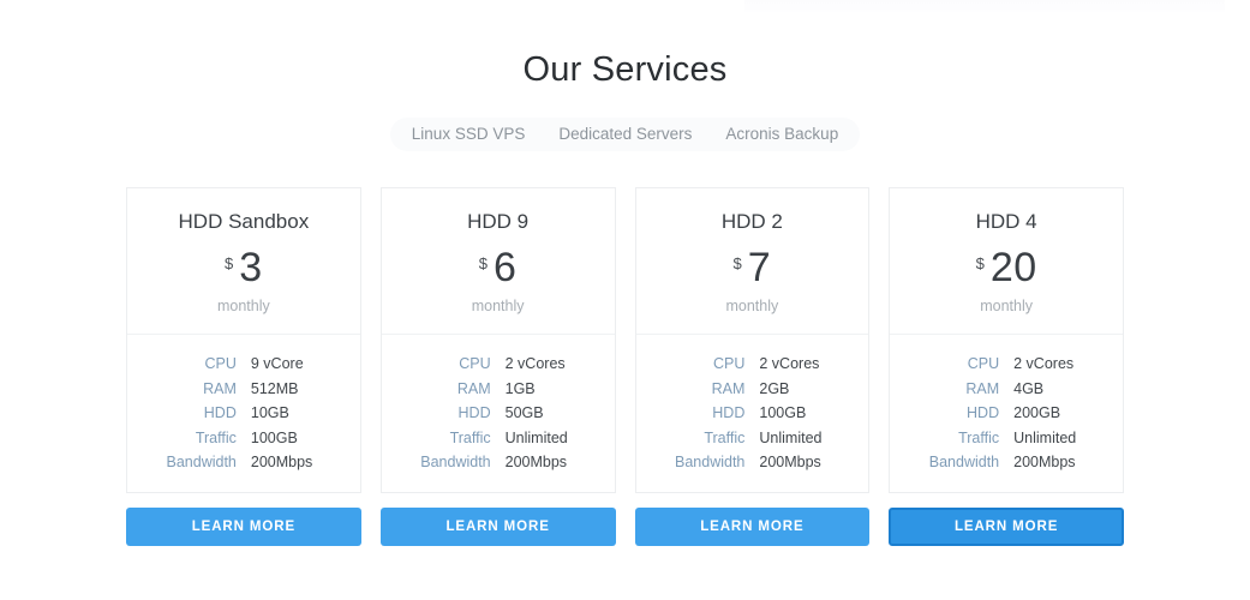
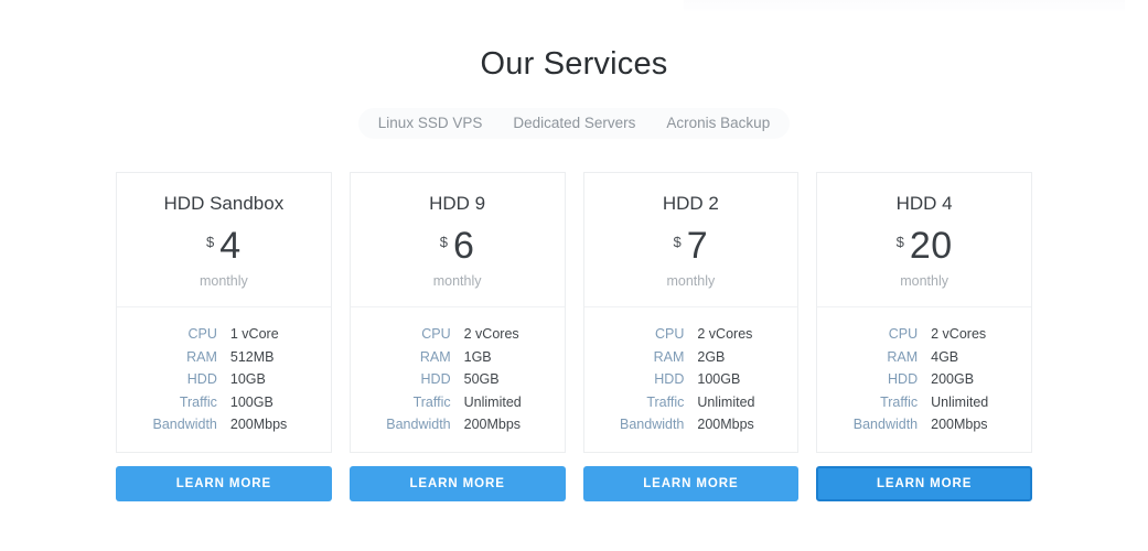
  Our Services
  Linux SSD VPS
  Dedicated Servers
  Acronis Backup
  HDD Sandbox
  $
- 3
+ 4
  monthly
  CPU
- 9 vCore
+ 1 vCore
  RAM
  512MB
  HDD
  10GB
  Traffic
  100GB
  Bandwidth
  200Mbps
  LEARN MORE
  HDD 9
  $
  6
  monthly
  CPU
  2 vCores
  RAM
  1GB
  HDD
  50GB
  Traffic
  Unlimited
  Bandwidth
  200Mbps
  LEARN MORE
  HDD 2
  $
  7
  monthly
  CPU
  2 vCores
  RAM
  2GB
  HDD
  100GB
  Traffic
  Unlimited
  Bandwidth
  200Mbps
  LEARN MORE
  HDD 4
  $
  20
  monthly
  CPU
  2 vCores
  RAM
  4GB
  HDD
  200GB
  Traffic
  Unlimited
  Bandwidth
  200Mbps
  LEARN MORE
